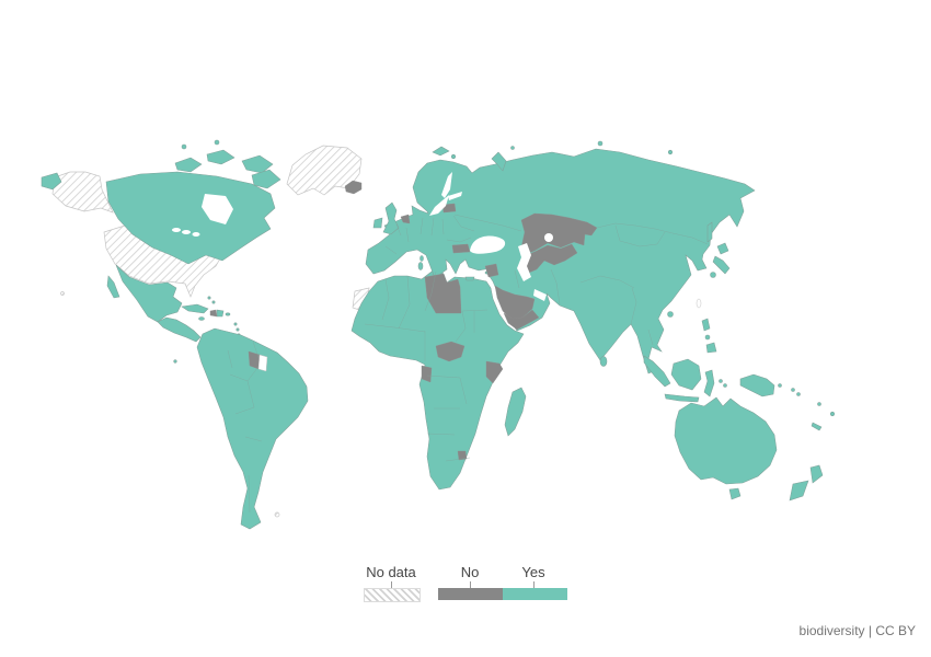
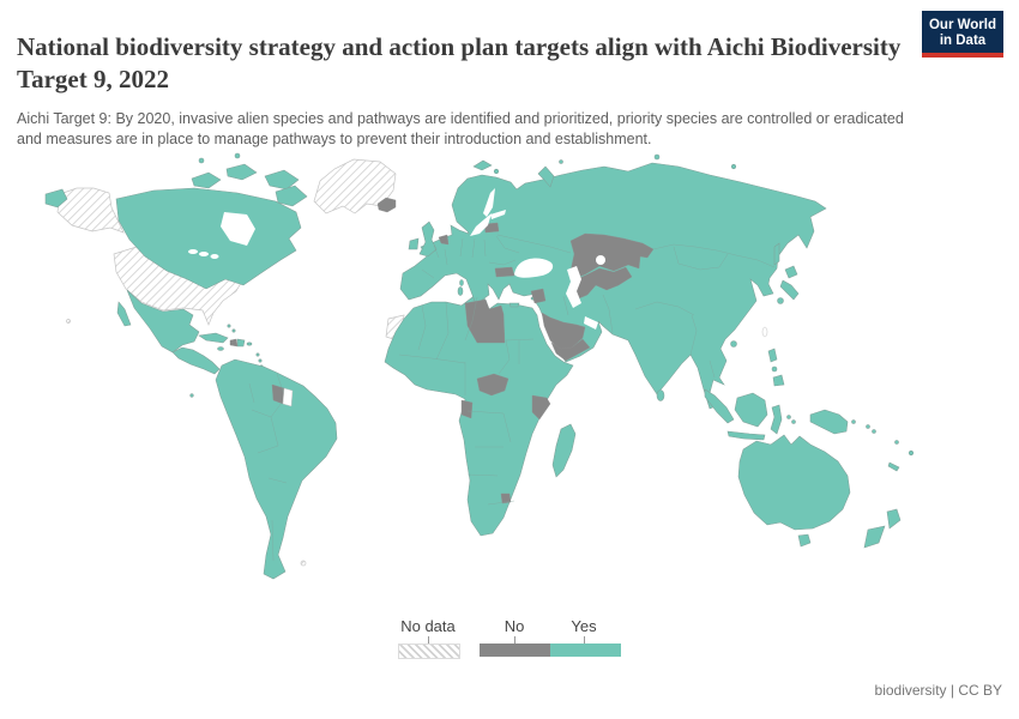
+ National biodiversity strategy and action plan targets align with Aichi Biodiversity Target 9, 2022
+ Aichi Target 9: By 2020, invasive alien species and pathways are identified and prioritized, priority species are controlled or eradicated and measures are in place to manage pathways to prevent their introduction and establishment.
+ Our World
+ in Data
  No data
  No
  Yes
  biodiversity | CC BY
